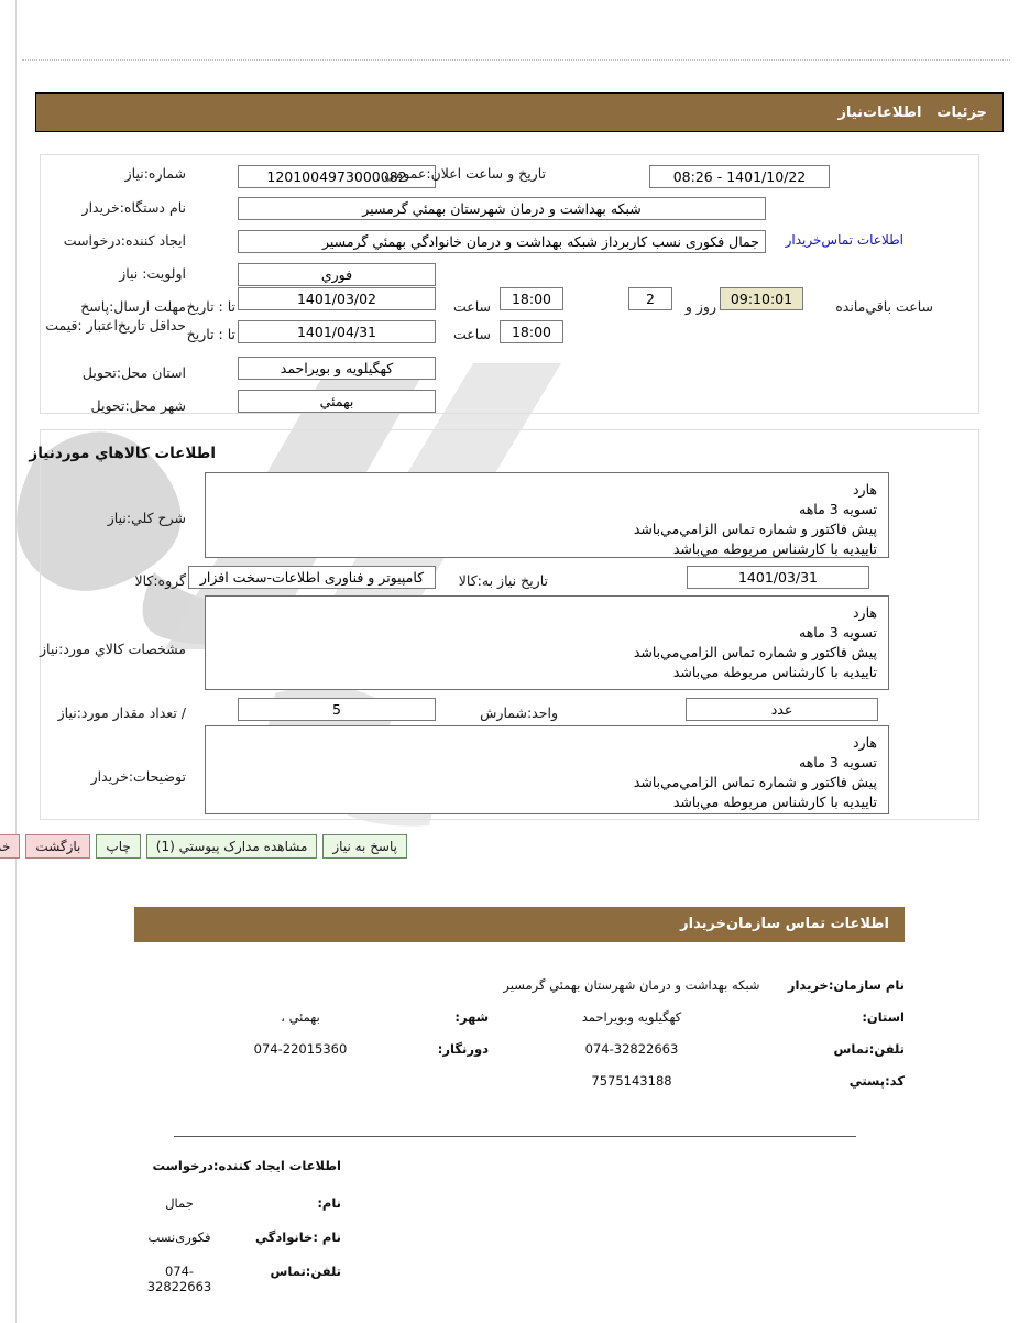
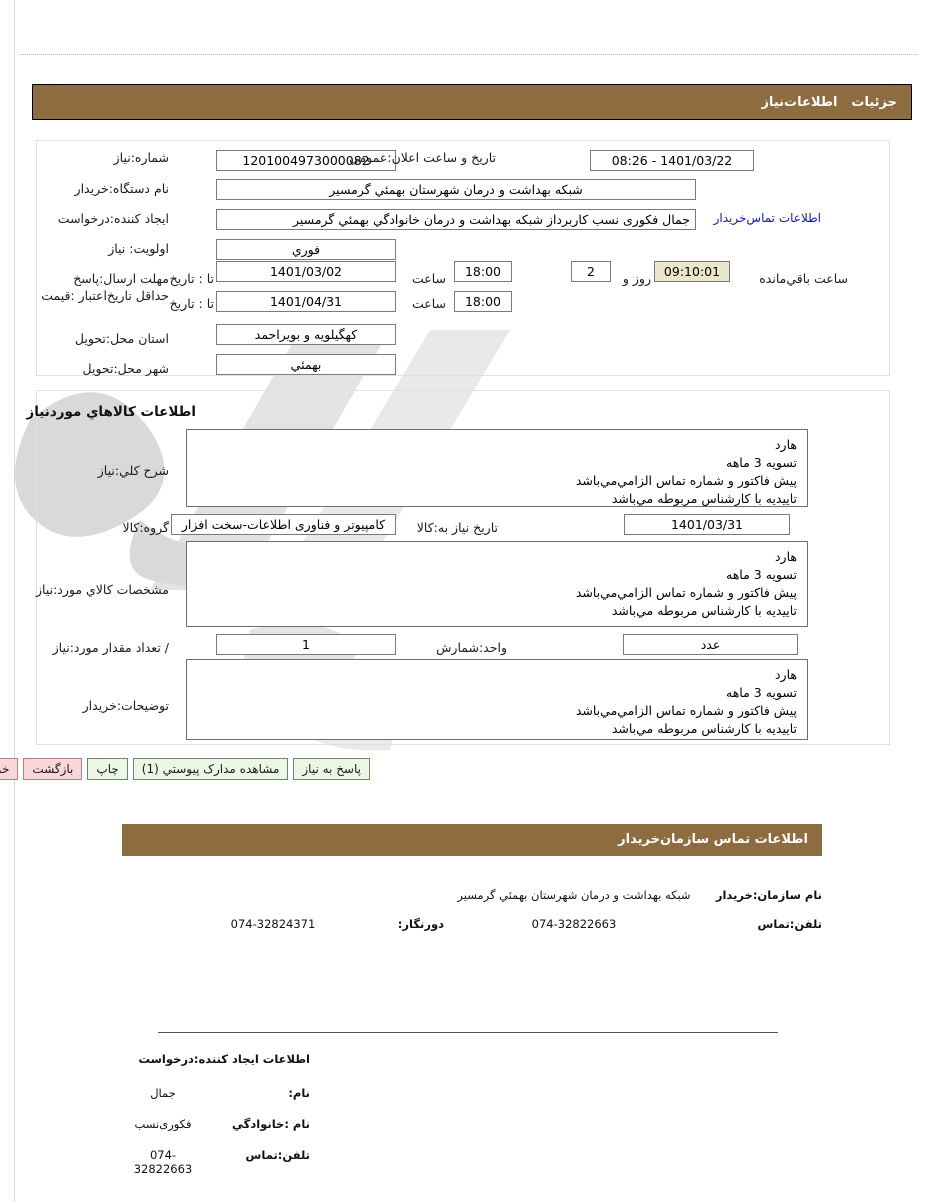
  جزئيات
  اطلاعات‌نياز
  شماره:نياز
  1201004973000082
  تاريخ و ساعت اعلان:عمومي
- 1401/10/22 - 08:26
+ 1401/03/22 - 08:26
  نام دستگاه:خريدار
  شبکه بهداشت و درمان شهرستان بهمئي گرمسير
  ايجاد کننده:درخواست
  جمال فکوری نسب کاربرداز شبکه بهداشت و درمان خانوادگي بهمئي گرمسير
  اطلاعات تماس‌خريدار
  اولويت: نياز
  فوري
  مهلت ارسال:پاسخ
  تا : تاريخ
  1401/03/02
  ساعت
  18:00
  2
  روز و
  09:10:01
  ساعت باقي‌مانده
  حداقل تاريخ‌اعتبار :قيمت
  تا : تاريخ
  1401/04/31
  ساعت
  18:00
  استان محل:تحويل
  کهگيلويه و بويراحمد
  شهر محل:تحويل
  بهمئي
  اطلاعات کالاهاي موردنياز
  شرح کلي:نياز
  هارد
  تسويه 3 ماهه
  پيش فاکتور و شماره تماس الزامي‌مي‌باشد
  تاييديه با کارشناس مربوطه مي‌باشد
  گروه:کالا
  کامپيوتر و فناوری اطلاعات-سخت افزار
  تاريخ نياز به:کالا
  1401/03/31
  مشخصات کالاي مورد:نياز
  هارد
  تسويه 3 ماهه
  پيش فاکتور و شماره تماس الزامي‌مي‌باشد
  تاييديه با کارشناس مربوطه مي‌باشد
  / تعداد مقدار مورد:نياز
- 5
+ 1
  واحد:شمارش
  عدد
  توضيحات:خريدار
  هارد
  تسويه 3 ماهه
  پيش فاکتور و شماره تماس الزامي‌مي‌باشد
  تاييديه با کارشناس مربوطه مي‌باشد
  پاسخ به نياز
  مشاهده مدارک پيوستي (1)
  چاپ
  بازگشت
  اطلاعات تماس سازمان‌خريدار
  نام سازمان:خريدار
  شبکه بهداشت و درمان شهرستان بهمئي گرمسير
- استان:
- کهگيلويه وبويراحمد
- شهر:
- بهمئي ،
  تلفن:تماس
  074-32822663
  دورنگار:
- 074-22015360
+ 074-32824371
- کد:پستي
- 7575143188
  اطلاعات ايجاد کننده:درخواست
  نام:
  جمال
  نام :خانوادگي
  فکوری‌نسب
  تلفن:تماس
  074-32822663
